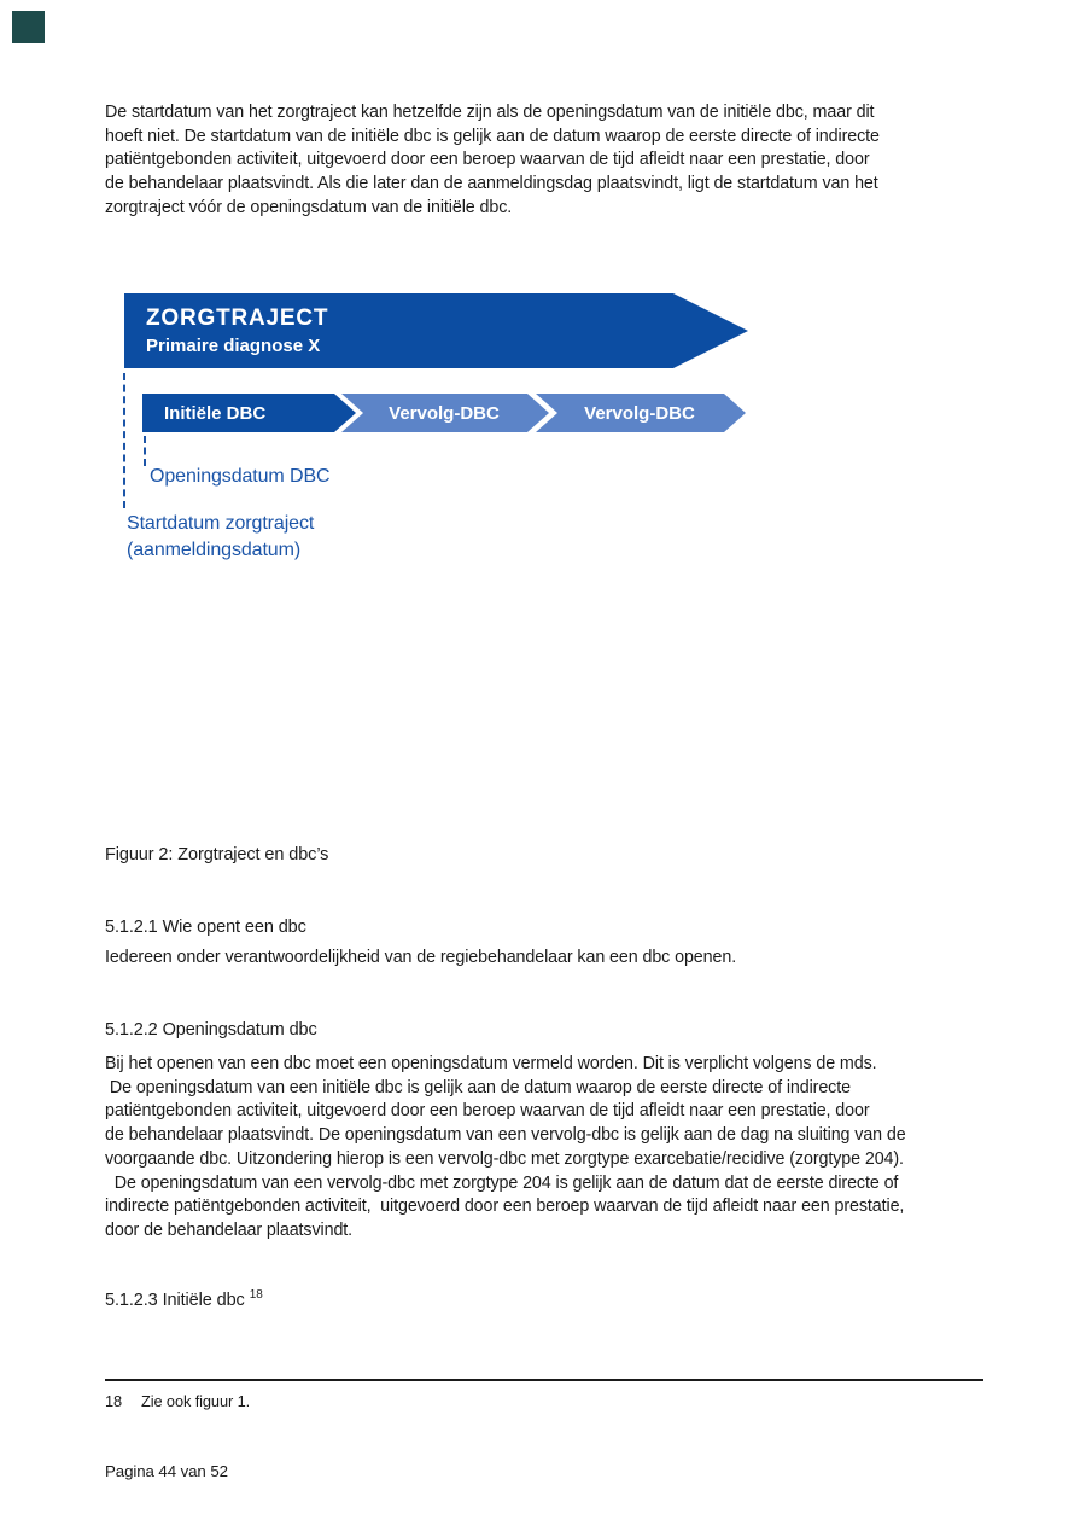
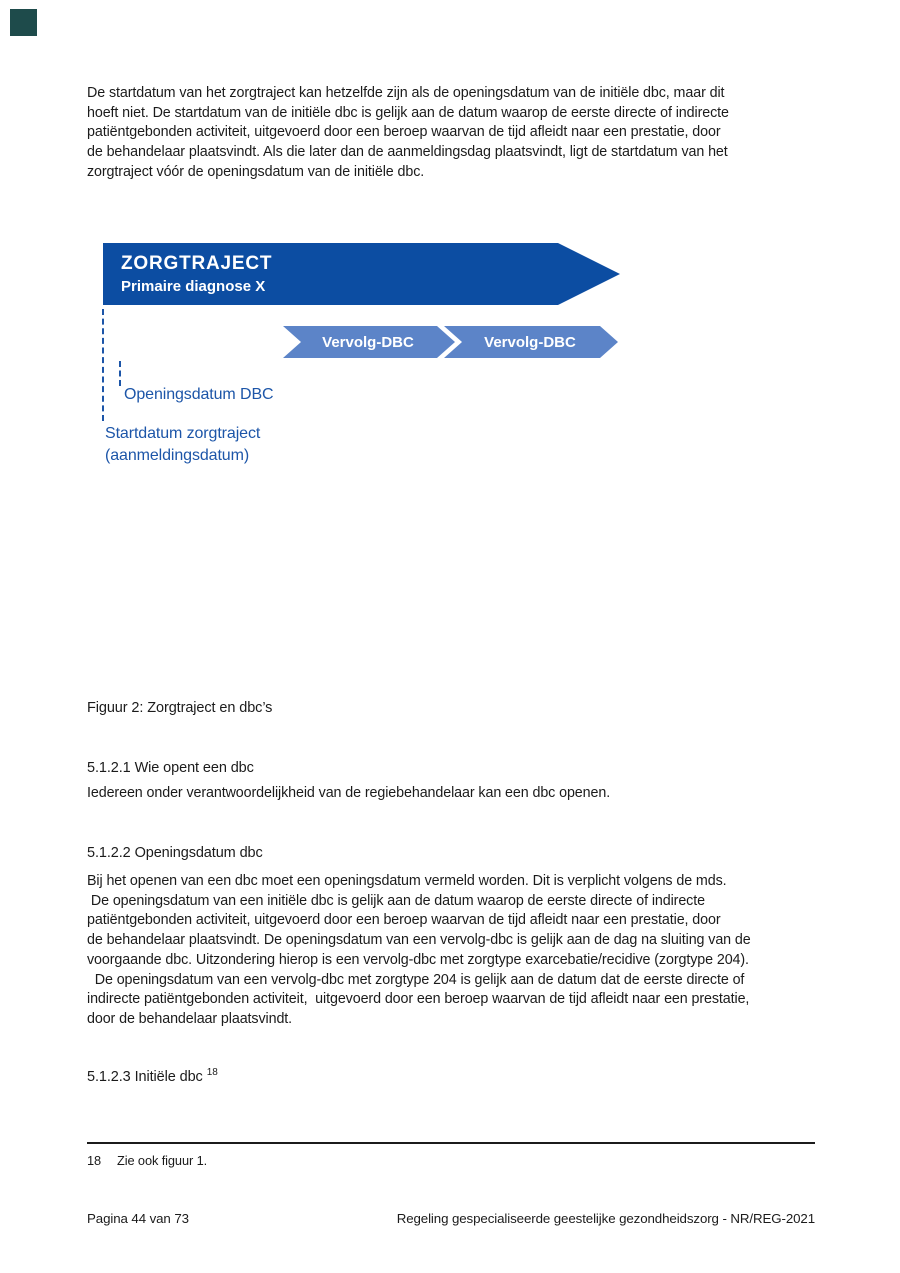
  De startdatum van het zorgtraject kan hetzelfde zijn als de openingsdatum van de initiële dbc, maar dit
  hoeft niet. De startdatum van de initiële dbc is gelijk aan de datum waarop de eerste directe of indirecte
  patiëntgebonden activiteit, uitgevoerd door een beroep waarvan de tijd afleidt naar een prestatie, door
  de behandelaar plaatsvindt. Als die later dan de aanmeldingsdag plaatsvindt, ligt de startdatum van het
  zorgtraject vóór de openingsdatum van de initiële dbc.
  ZORGTRAJECT
  Primaire diagnose X
- Initiële DBC
  Vervolg-DBC
  Vervolg-DBC
  Openingsdatum DBC
  Startdatum zorgtraject
  (aanmeldingsdatum)
  Figuur 2: Zorgtraject en dbc’s
  5.1.2.1 Wie opent een dbc
  Iedereen onder verantwoordelijkheid van de regiebehandelaar kan een dbc openen.
  5.1.2.2 Openingsdatum dbc
  Bij het openen van een dbc moet een openingsdatum vermeld worden. Dit is verplicht volgens de mds.
  De openingsdatum van een initiële dbc is gelijk aan de datum waarop de eerste directe of indirecte
  patiëntgebonden activiteit, uitgevoerd door een beroep waarvan de tijd afleidt naar een prestatie, door
  de behandelaar plaatsvindt. De openingsdatum van een vervolg-dbc is gelijk aan de dag na sluiting van de
  voorgaande dbc. Uitzondering hierop is een vervolg-dbc met zorgtype exarcebatie/recidive (zorgtype 204).
  De openingsdatum van een vervolg-dbc met zorgtype 204 is gelijk aan de datum dat de eerste directe of
  indirecte patiëntgebonden activiteit, uitgevoerd door een beroep waarvan de tijd afleidt naar een prestatie,
  door de behandelaar plaatsvindt.
  5.1.2.3 Initiële dbc 18
  18 Zie ook figuur 1.
- Pagina 44 van 52
+ Pagina 44 van 73
+ Regeling gespecialiseerde geestelijke gezondheidszorg - NR/REG-2021
